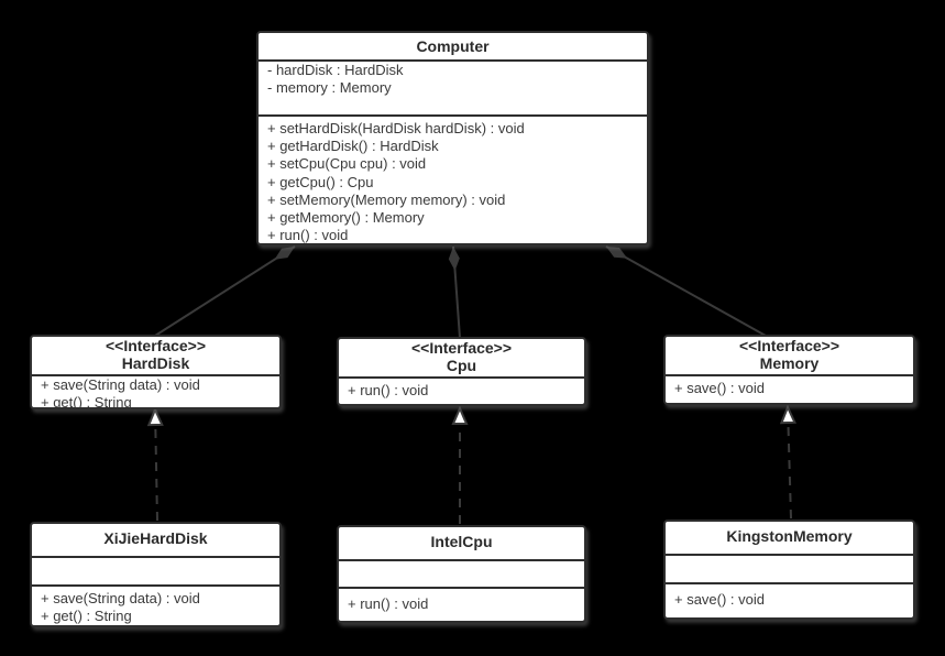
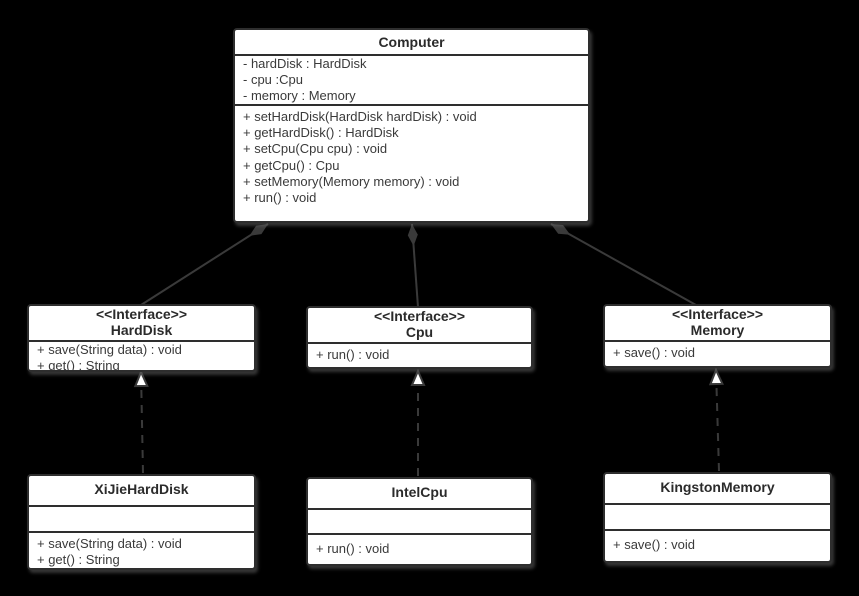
  Computer
  - hardDisk : HardDisk
+ - cpu :Cpu
  - memory : Memory
  + setHardDisk(HardDisk hardDisk) : void
  + getHardDisk() : HardDisk
  + setCpu(Cpu cpu) : void
  + getCpu() : Cpu
  + setMemory(Memory memory) : void
- + getMemory() : Memory
  + run() : void
  <<Interface>>
  HardDisk
  + save(String data) : void
  + get() : String
  <<Interface>>
  Cpu
  + run() : void
  <<Interface>>
  Memory
  + save() : void
  XiJieHardDisk
  + save(String data) : void
  + get() : String
  IntelCpu
  + run() : void
  KingstonMemory
  + save() : void
